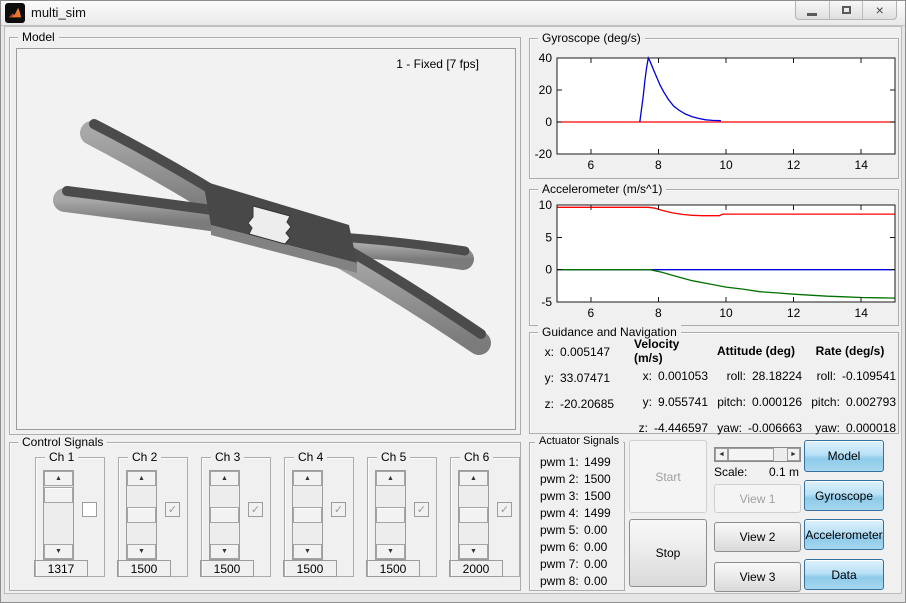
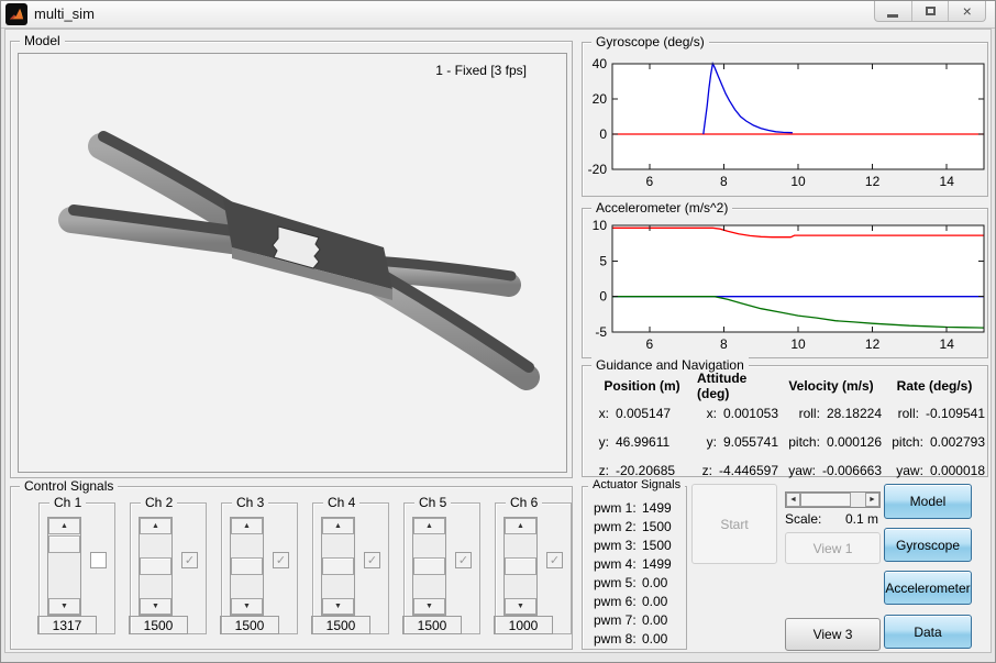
  multi_sim
  ×
  Model
- 1 - Fixed [7 fps]
+ 1 - Fixed [3 fps]
  Gyroscope (deg/s)
  6
  8
  10
  12
  14
  -20
  0
  20
  40
- Accelerometer (m/s^1)
+ Accelerometer (m/s^2)
  6
  8
  10
  12
  14
  -5
  0
  5
  10
  Guidance and Navigation
+ Position (m)
  x:
  0.005147
  y:
- 33.07471
+ 46.99611
  z:
  -20.20685
- Velocity (m/s)
+ Attitude (deg)
  x:
  0.001053
  y:
  9.055741
  z:
  -4.446597
- Attitude (deg)
+ Velocity (m/s)
  roll:
  28.18224
  pitch:
  0.000126
  yaw:
  -0.006663
  Rate (deg/s)
  roll:
  -0.109541
  pitch:
  0.002793
  yaw:
  0.000018
  Control Signals
  Ch 1
  1317
  Ch 2
  ✓
  1500
  Ch 3
  ✓
  1500
  Ch 4
  ✓
  1500
  Ch 5
  ✓
  1500
  Ch 6
  ✓
- 2000
+ 1000
  Actuator Signals
  pwm 1:
  1499
  pwm 2:
  1500
  pwm 3:
  1500
  pwm 4:
  1499
  pwm 5:
  0.00
  pwm 6:
  0.00
  pwm 7:
  0.00
  pwm 8:
  0.00
  Start
- Stop
  Scale:
  0.1 m
  View 1
- View 2
  View 3
  Model
  Gyroscope
  Accelerometer
  Data
